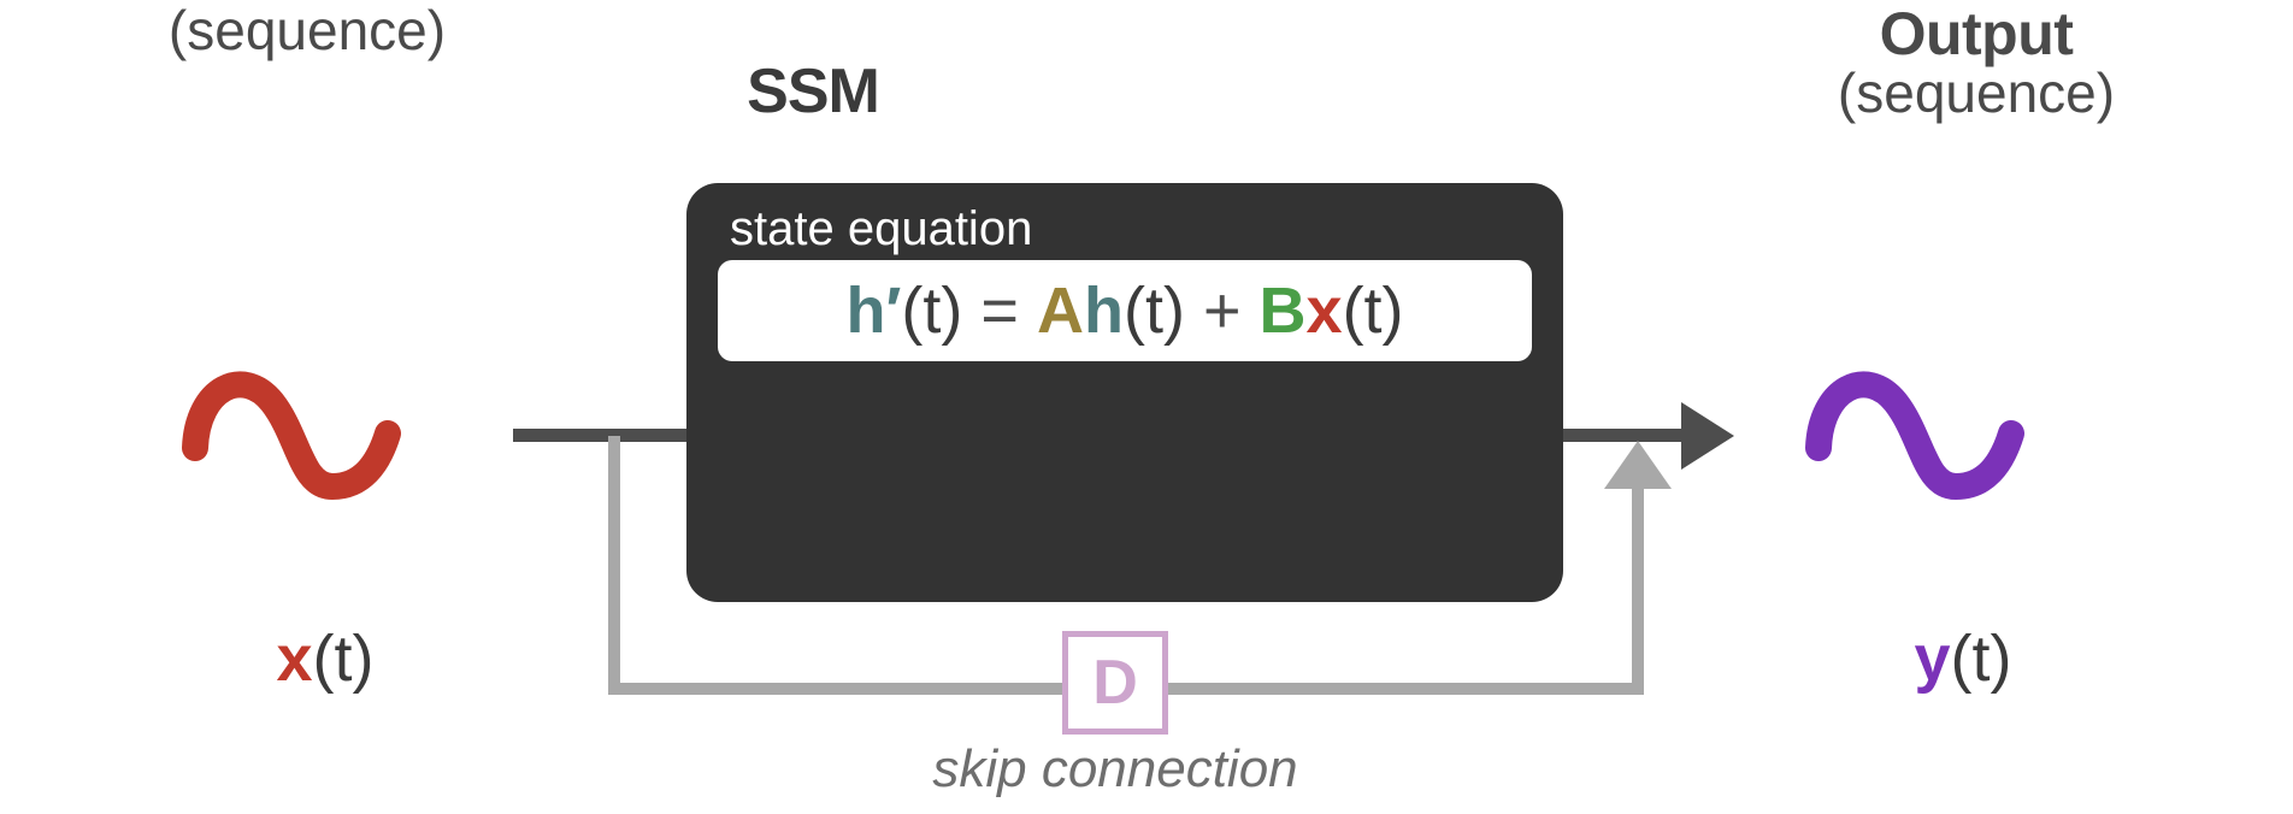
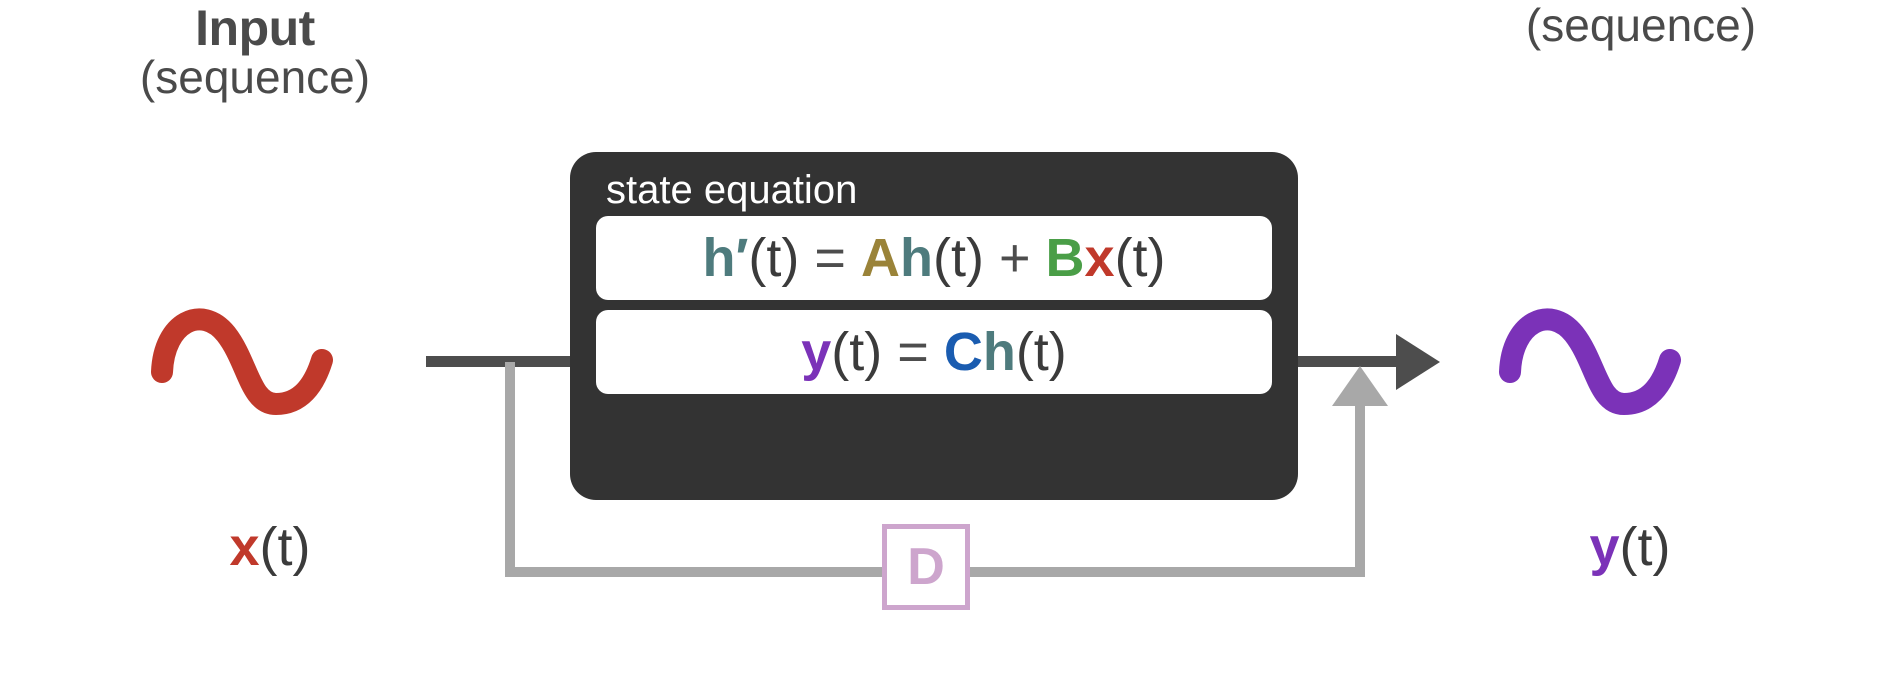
+ Input
  (sequence)
- Output
  (sequence)
- SSM
  x(t)
  y(t)
  state equation
  h′(t) = Ah(t) + Bx(t)
+ y(t) = Ch(t)
  D
- skip connection
